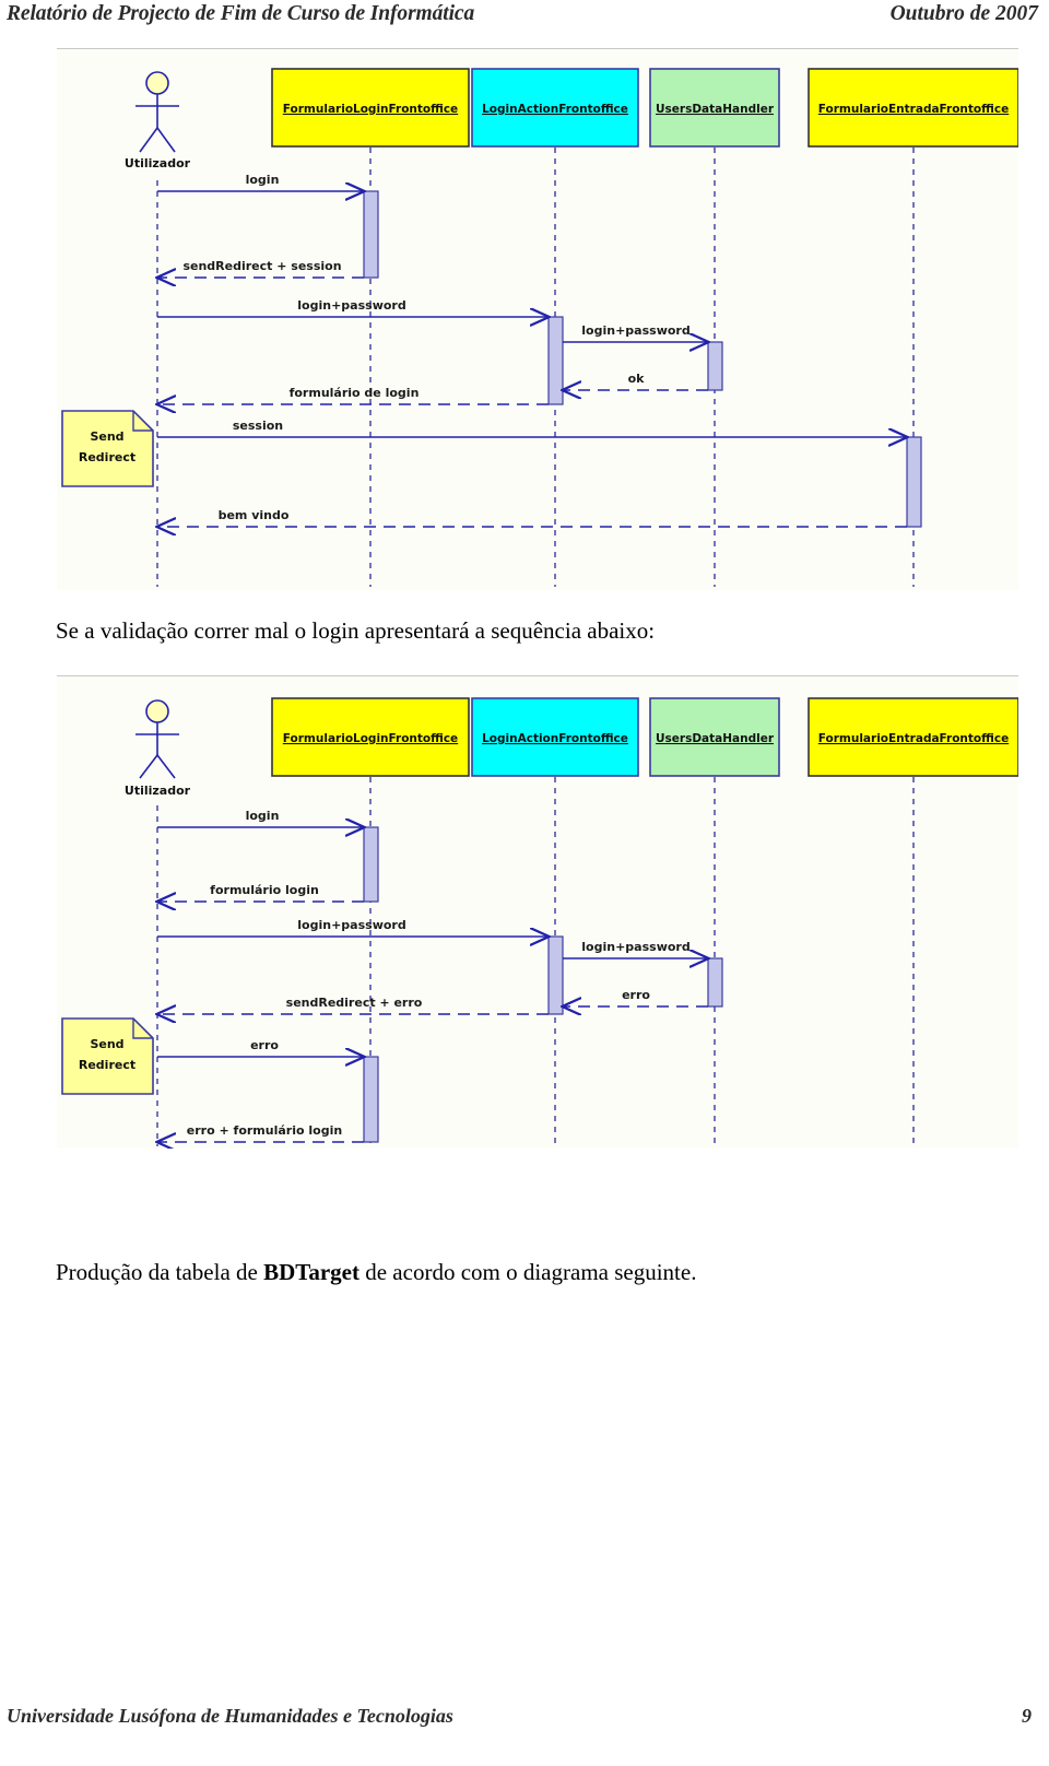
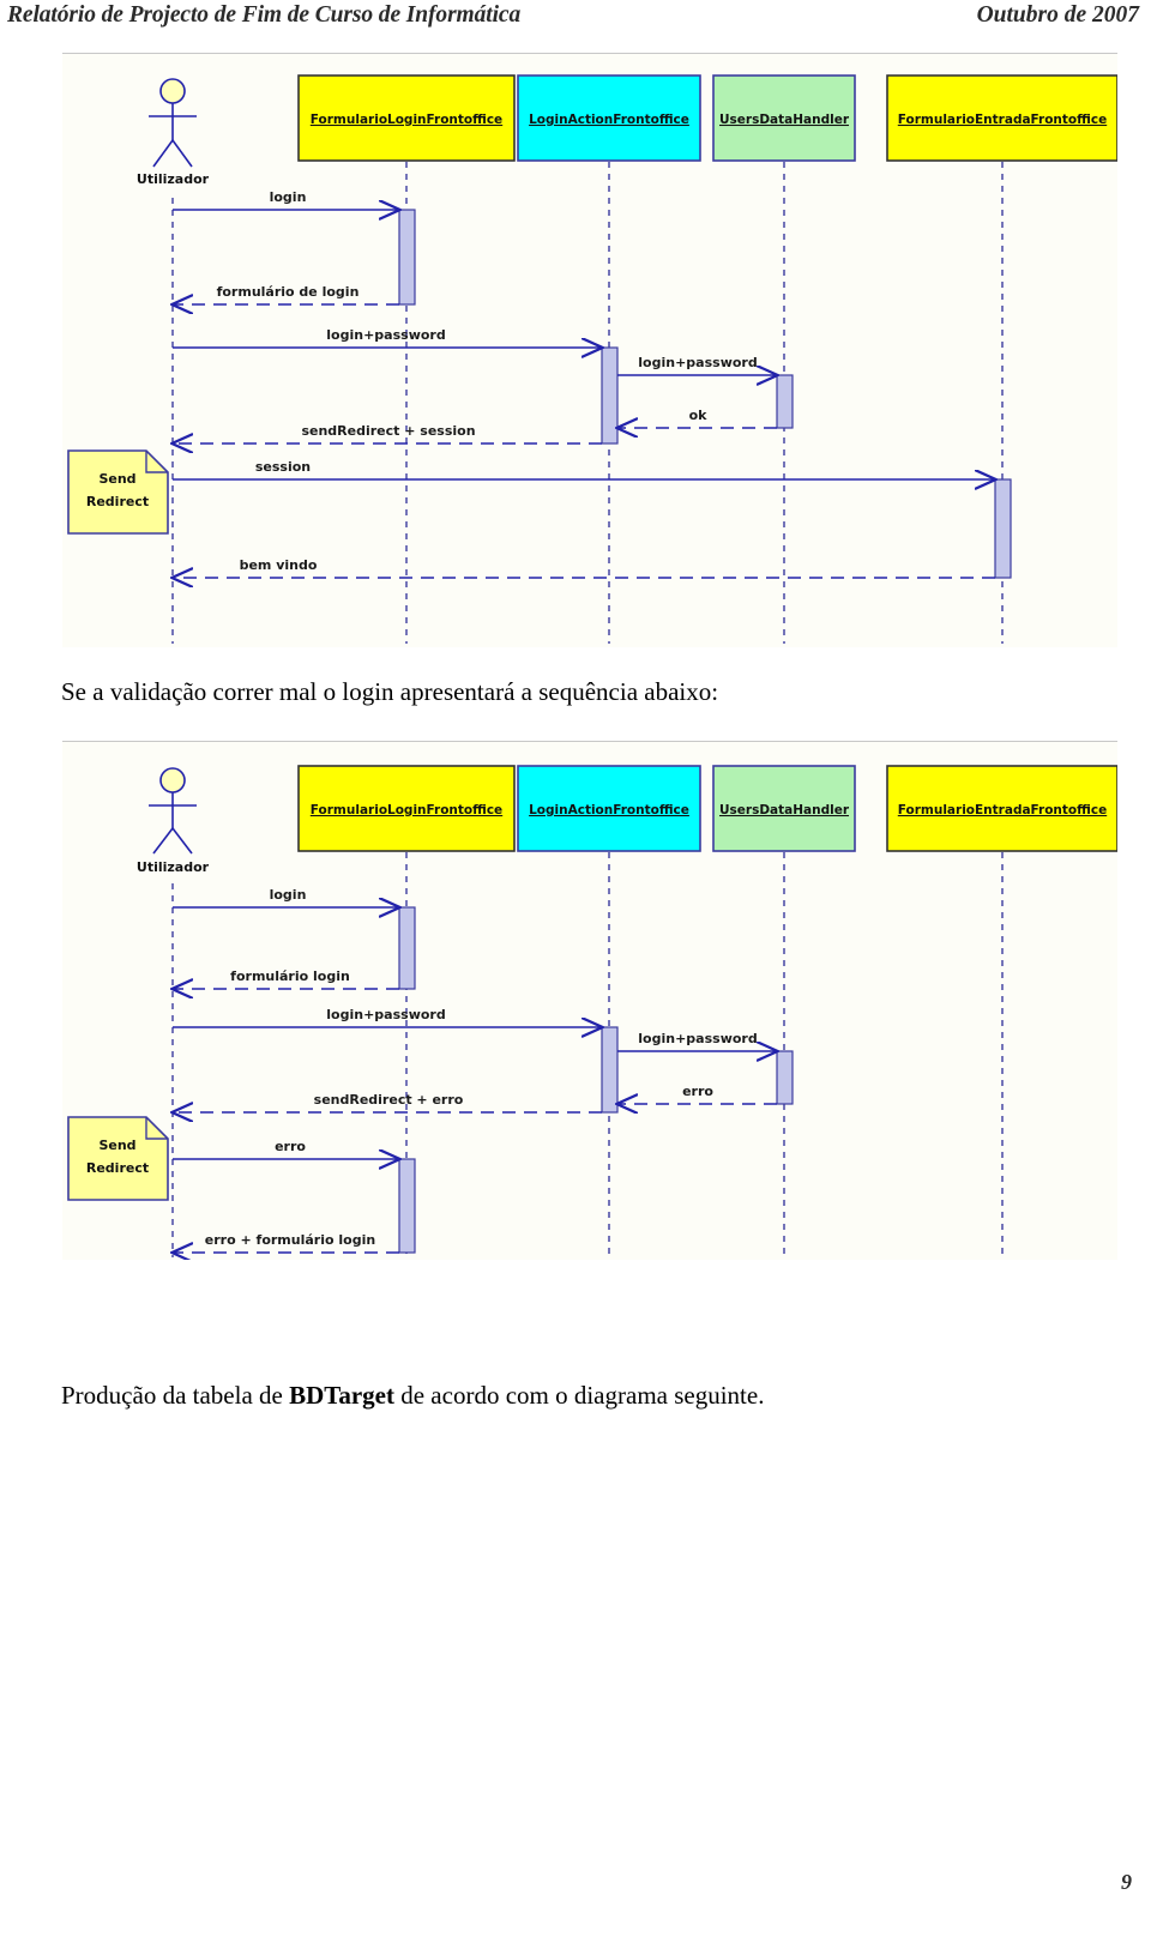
  Relatório de Projecto de Fim de Curso de Informática
  Outubro de 2007
  Utilizador
  FormularioLoginFrontoffice
  LoginActionFrontoffice
  UsersDataHandler
  FormularioEntradaFrontoffice
  login
- sendRedirect + session
+ formulário de login
  login+password
  login+password
  ok
- formulário de login
+ sendRedirect + session
  Send
  Redirect
  session
  bem vindo
  Se a validação correr mal o login apresentará a sequência abaixo:
  Utilizador
  FormularioLoginFrontoffice
  LoginActionFrontoffice
  UsersDataHandler
  FormularioEntradaFrontoffice
  login
  formulário login
  login+password
  login+password
  erro
  sendRedirect + erro
  Send
  Redirect
  erro
  erro + formulário login
  Produção da tabela de BDTarget de acordo com o diagrama seguinte.
- Universidade Lusófona de Humanidades e Tecnologias
  9
